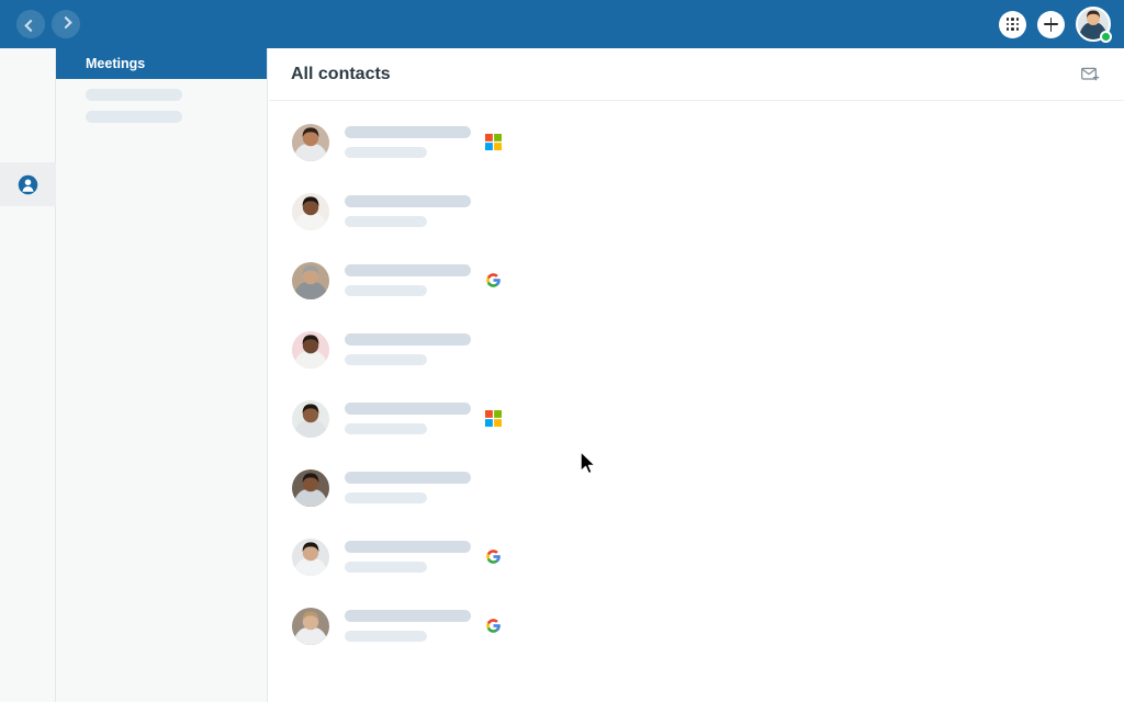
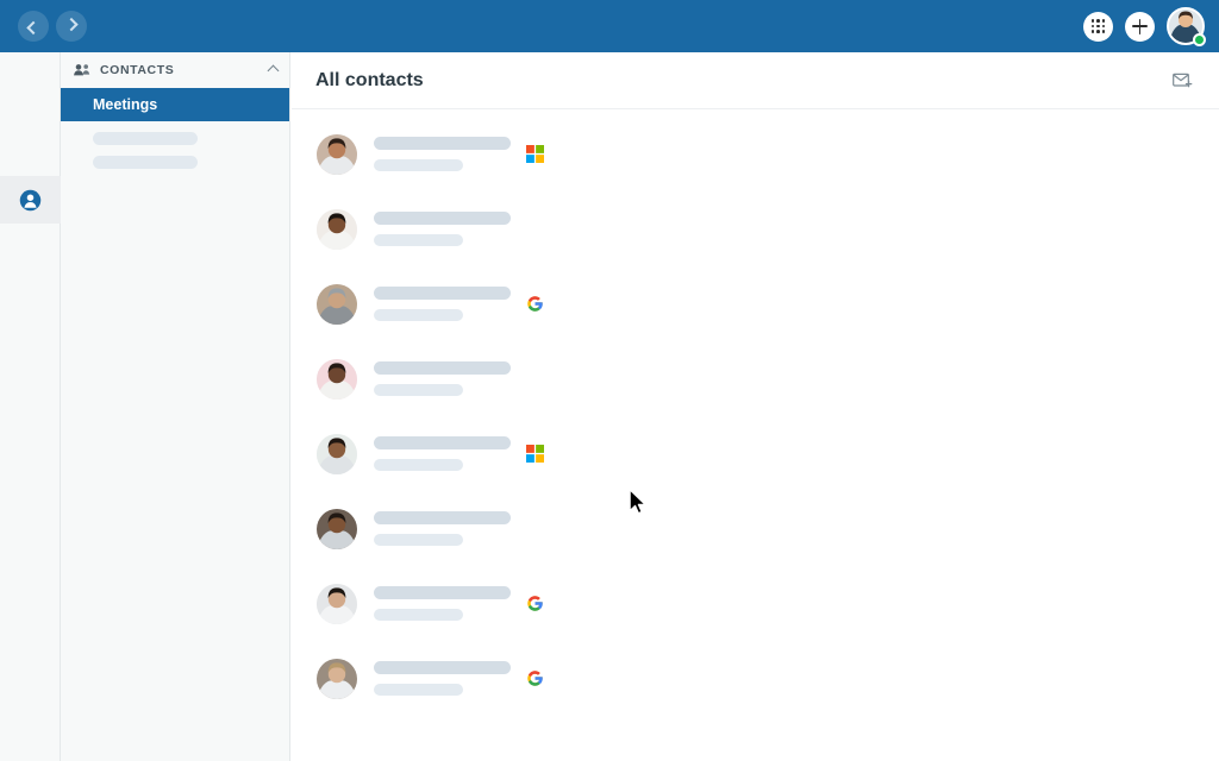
+ CONTACTS
  Meetings
  All contacts
